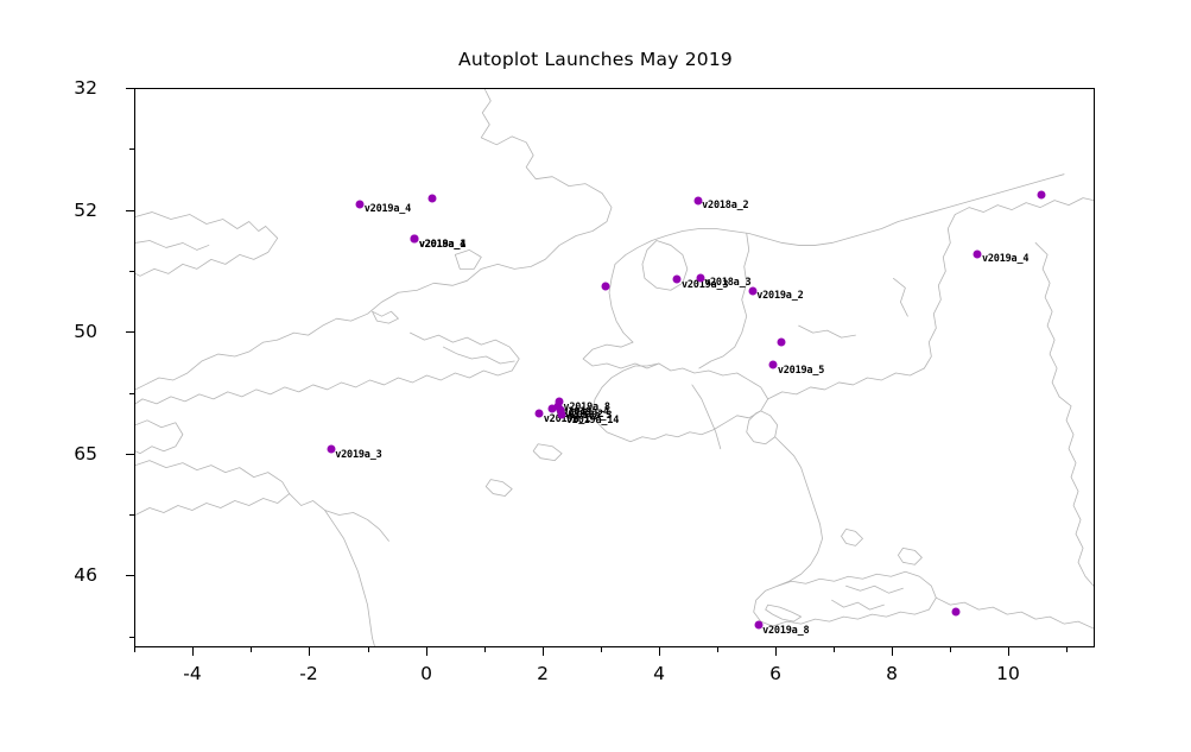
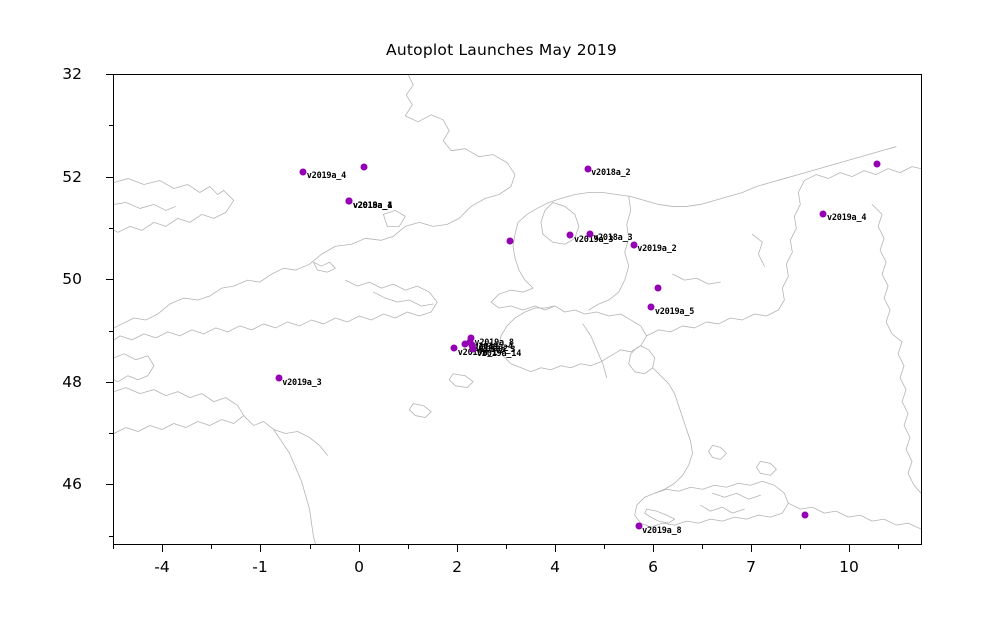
  Autoplot Launches May 2019
  32
  52
  50
- 65
+ 48
  46
  -4
- -2
+ -1
  0
  2
  4
  6
- 8
+ 7
  10
  v2019a_4
  v2019a_4
  v2018a_1
  v2019a_3
  v2019a_1
  019a_2
  2019a_4
  v2019a_8
  v2018a_3
  v2019a_14
  v2019a_3
  v2018a_3
  v2018a_2
  v2019a_2
  v2019a_5
  v2019a_4
  v2019a_8
